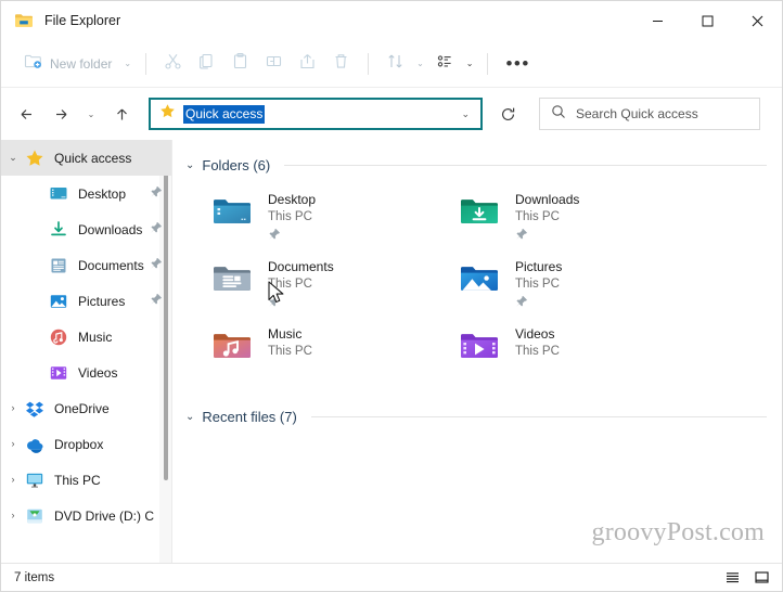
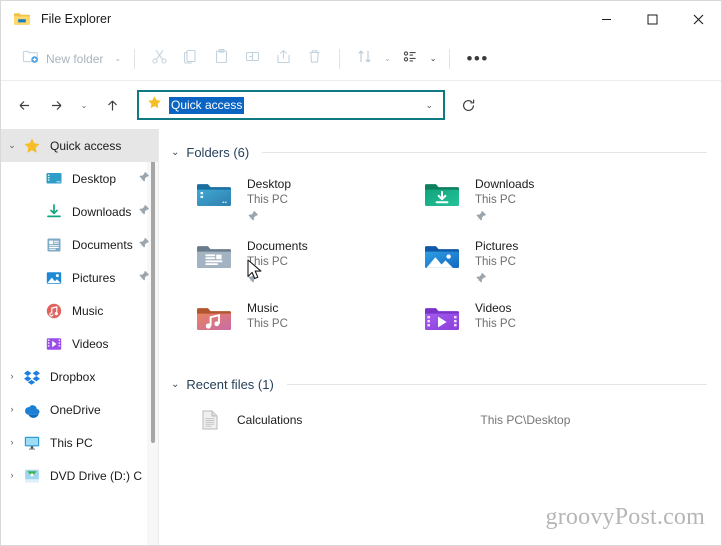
  File Explorer
  New folder
  ⌄
  ⌄
  ⌄
  •••
  ⌄
  Quick access
  ⌄
- Search Quick access
  ⌄
  Quick access
  Desktop
  Downloads
  Documents
  Pictures
  Music
  Videos
  ›
- OneDrive
+ Dropbox
  ›
- Dropbox
+ OneDrive
  ›
  This PC
  ›
  DVD Drive (D:) C
  ⌄
  Folders (6)
  Desktop
  This PC
  Downloads
  This PC
  Documents
  his PC
  Pictures
  This PC
  Music
  This PC
  Videos
  This PC
  ⌄
- Recent files (7)
+ Recent files (1)
+ Calculations
+ This PC\Desktop
  groovyPost.com
- 7 items
